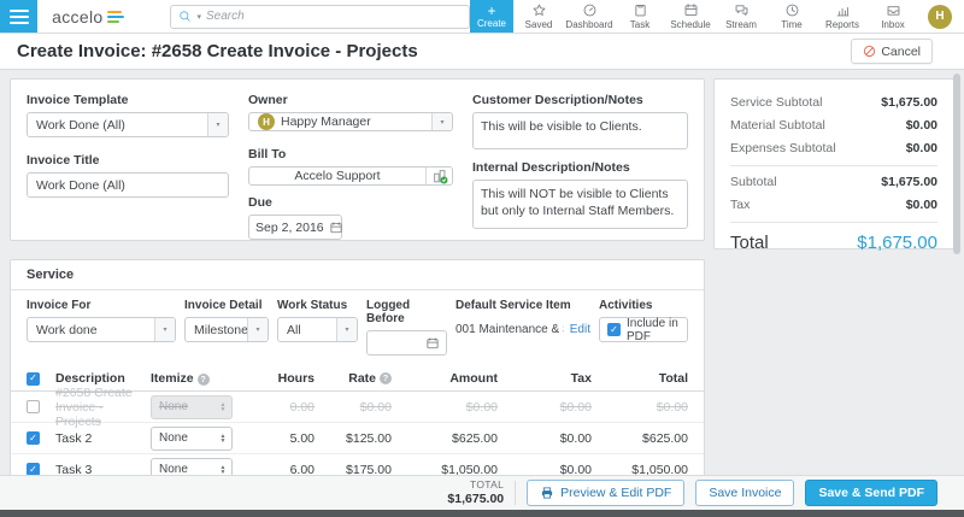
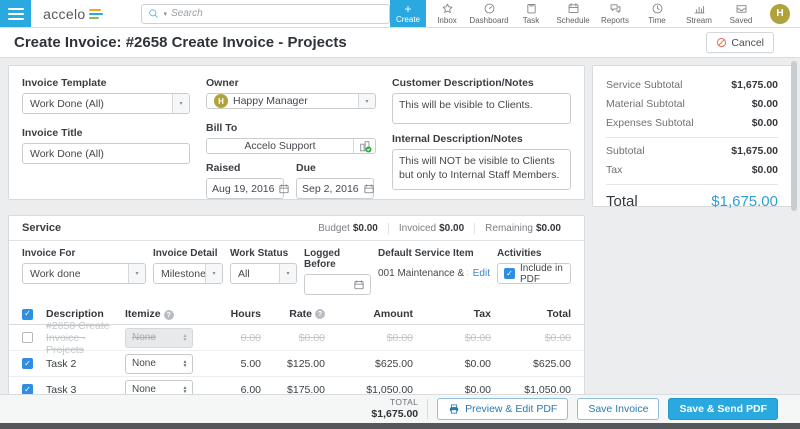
  accelo
  Search
  +
  Create
- Saved
+ Inbox
  Dashboard
  Task
  Schedule
- Stream
+ Reports
  Time
- Reports
+ Stream
- Inbox
+ Saved
  H
  Create Invoice: #2658 Create Invoice - Projects
  Cancel
  Invoice Template
  Work Done (All)
  Invoice Title
  Work Done (All)
  Owner
  H
  Happy Manager
  Bill To
  Accelo Support
+ Raised
+ Aug 19, 2016
  Due
  Sep 2, 2016
  Customer Description/Notes
  This will be visible to Clients.
  Internal Description/Notes
  Service Subtotal
  $1,675.00
  Material Subtotal
  $0.00
  Expenses Subtotal
  $0.00
  Subtotal
  $1,675.00
  Tax
  $0.00
  Total
  $1,675.00
  Service
+ Budget $0.00
+ Invoiced $0.00
+ Remaining $0.00
  Invoice For
  Work done
  Invoice Detail
  Work Status
  All
  Logged Before
  Default Service Item
  001 Maintenance &
  Edit
  Activities
  ✓
  Include in PDF
  ✓
  Description
  Itemize
  Hours
  Rate
  Amount
  Tax
  Total
  #2658 Create Invoice - Projects
  None
  0.00
  $0.00
  $0.00
  $0.00
  $0.00
  ✓
  Task 2
  None
  5.00
  $125.00
  $625.00
  $0.00
  $625.00
  ✓
  Task 3
  None
  6.00
  $175.00
  $1,050.00
  $0.00
  $1,050.00
  TOTAL
  $1,675.00
  Preview & Edit PDF
  Save Invoice
  Save & Send PDF
